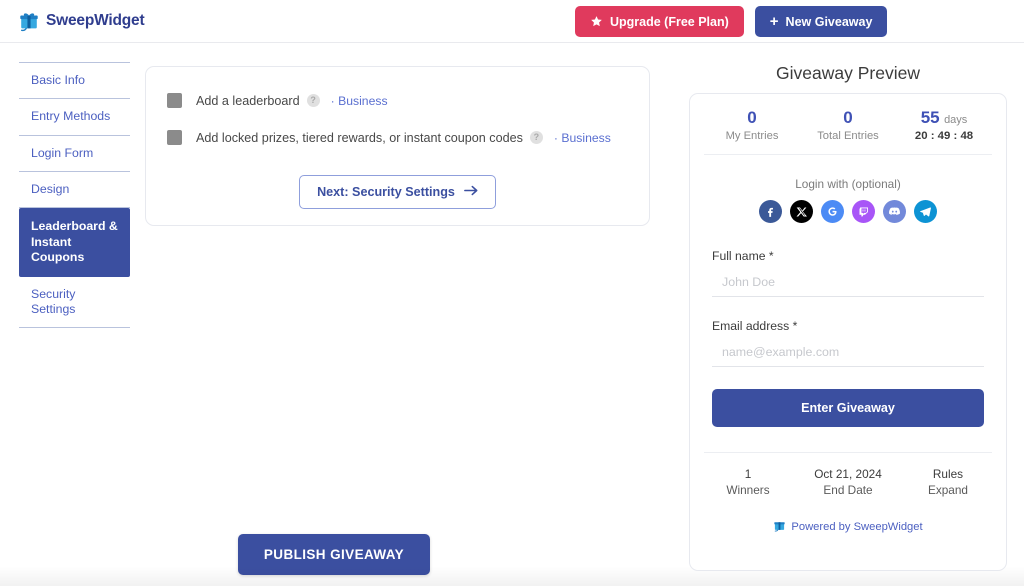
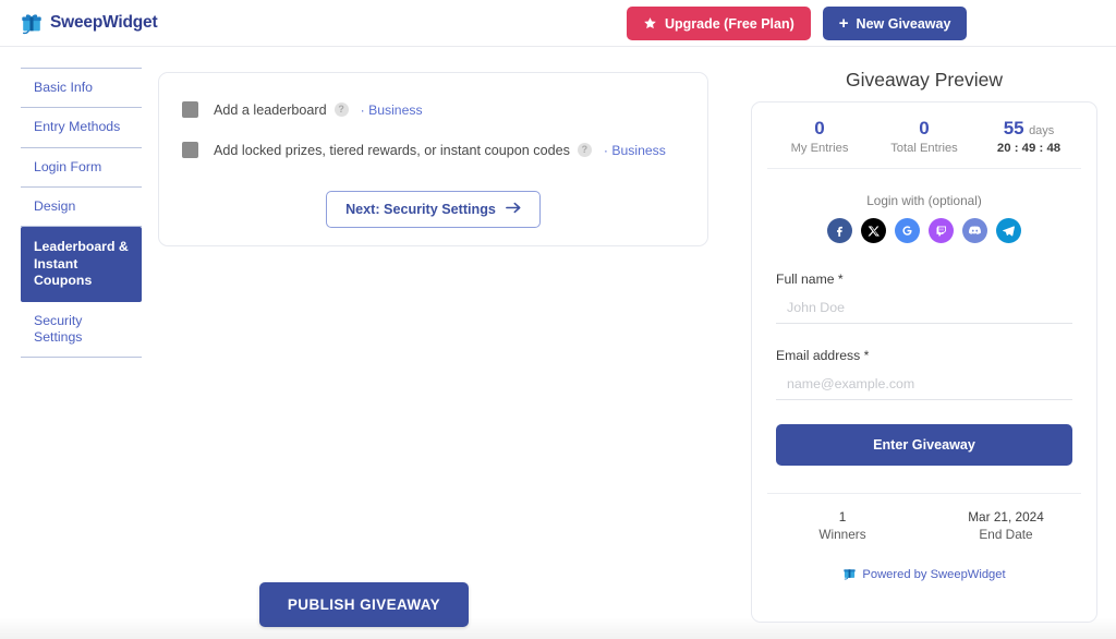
  SweepWidget
  Upgrade (Free Plan)
  +
  New Giveaway
  Basic Info
  Entry Methods
  Login Form
  Design
  Leaderboard & Instant Coupons
  Security Settings
  Add a leaderboard
  ?
  · Business
  Add locked prizes, tiered rewards, or instant coupon codes
  ?
  · Business
  Next: Security Settings
  PUBLISH GIVEAWAY
  Giveaway Preview
  0
  My Entries
  0
  Total Entries
  55 days
  20 : 49 : 48
  Login with (optional)
  Full name *
  John Doe
  Email address *
  name@example.com
  Enter Giveaway
  1
  Winners
- Oct 21, 2024
+ Mar 21, 2024
  End Date
- Rules
- Expand
  Powered by SweepWidget
